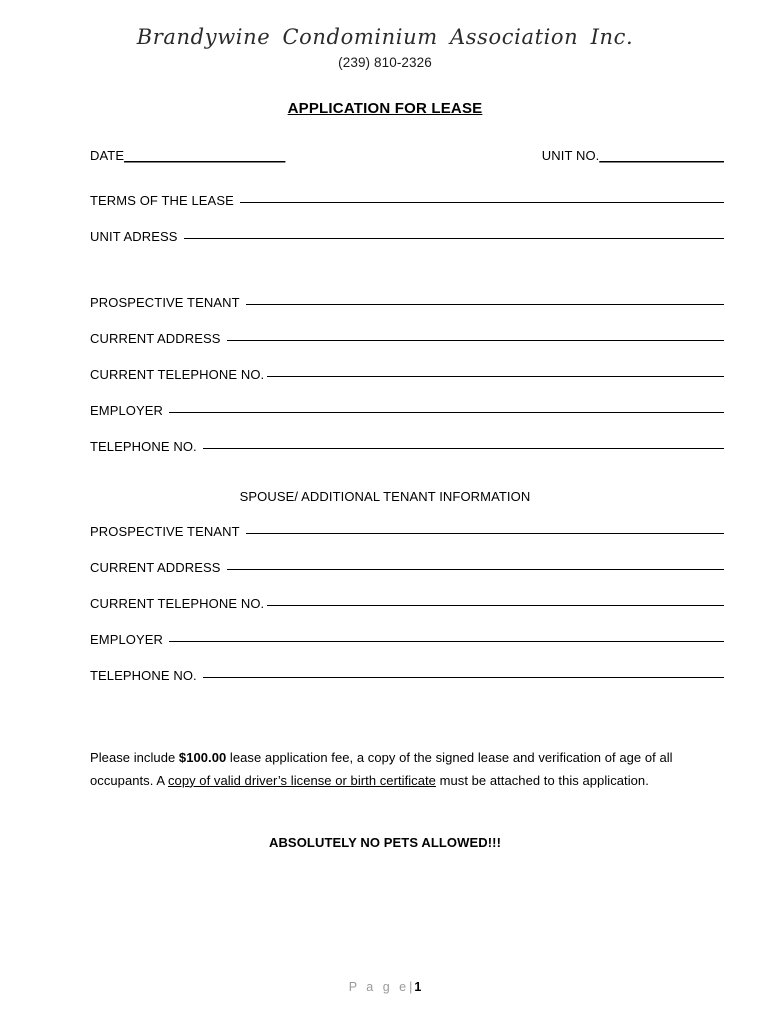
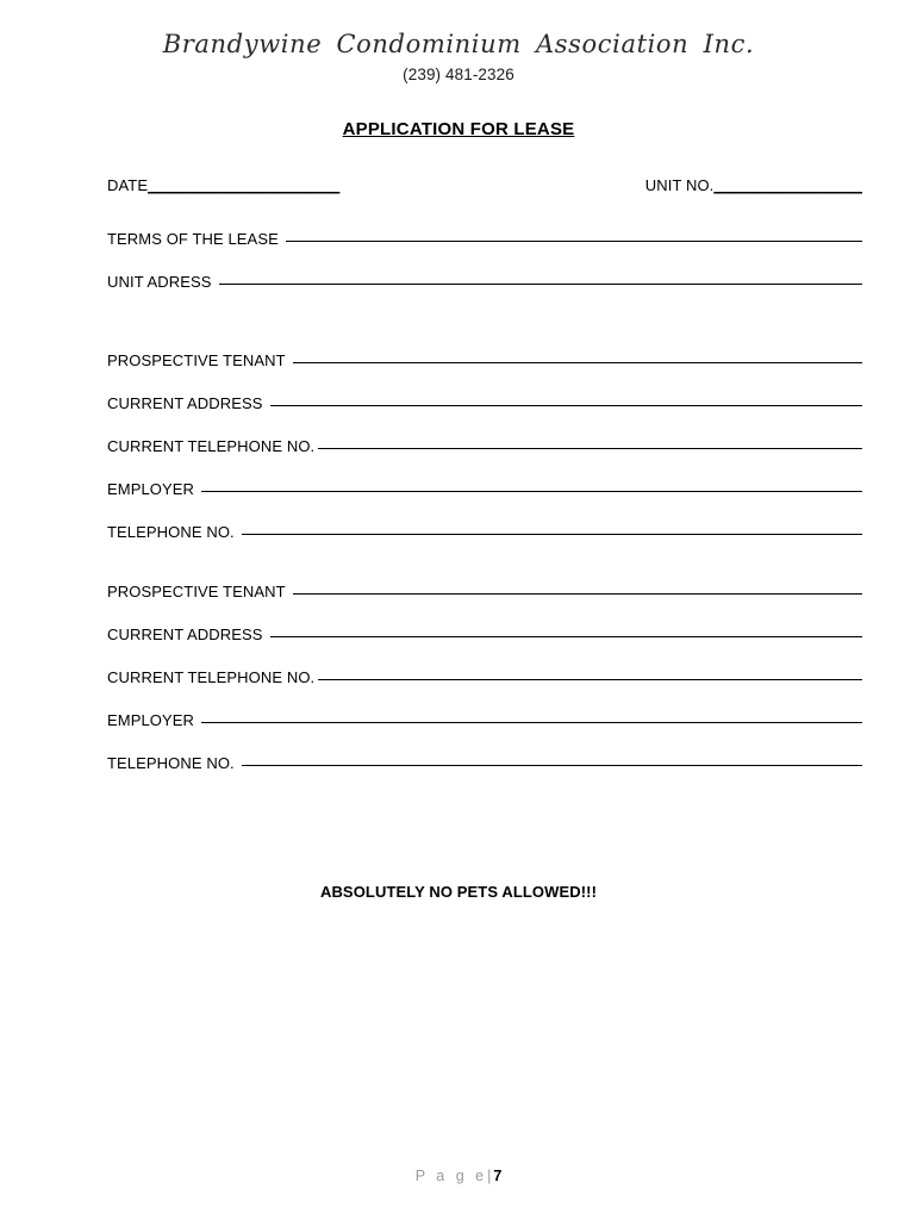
  Brandywine Condominium Association Inc.
- (239) 810-2326
+ (239) 481-2326
  APPLICATION FOR LEASE
  DATE______________________
  UNIT NO._________________
  TERMS OF THE LEASE
  UNIT ADRESS
  PROSPECTIVE TENANT
  CURRENT ADDRESS
  CURRENT TELEPHONE NO.
  EMPLOYER
  TELEPHONE NO.
- SPOUSE/ ADDITIONAL TENANT INFORMATION
  PROSPECTIVE TENANT
  CURRENT ADDRESS
  CURRENT TELEPHONE NO.
  EMPLOYER
  TELEPHONE NO.
- Please include $100.00 lease application fee, a copy of the signed lease and verification of age of all occupants. A copy of valid driver’s license or birth certificate must be attached to this application.
  ABSOLUTELY NO PETS ALLOWED!!!
- P a g e|1
+ P a g e|7
